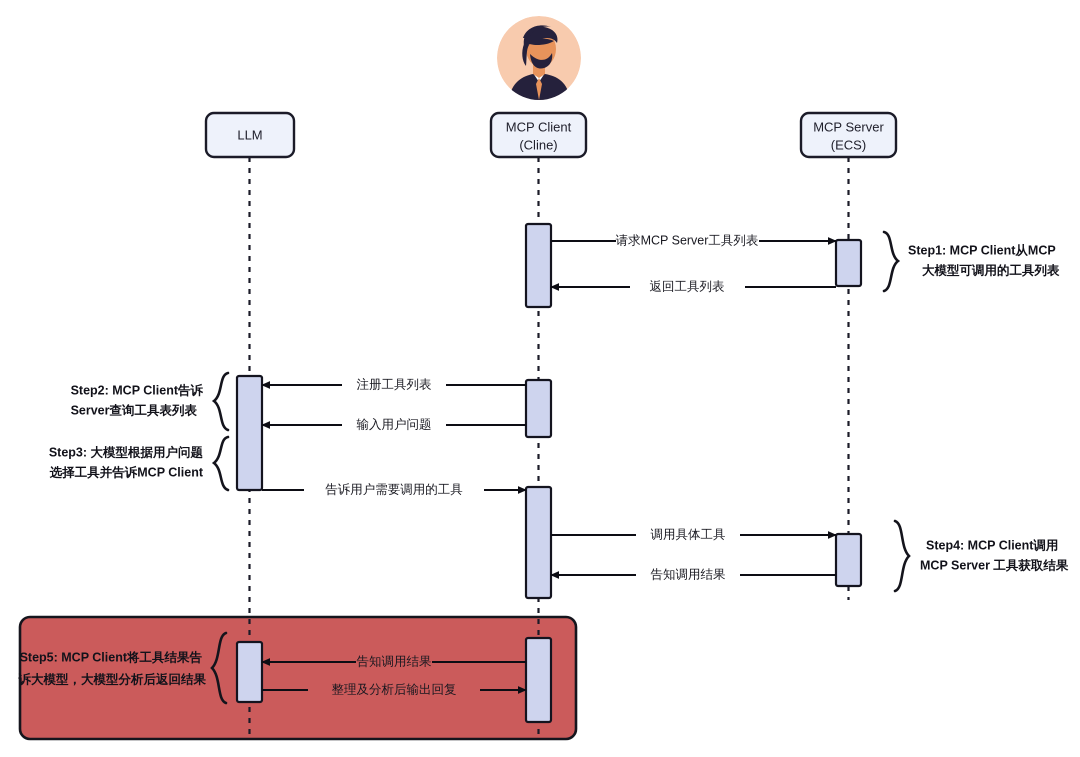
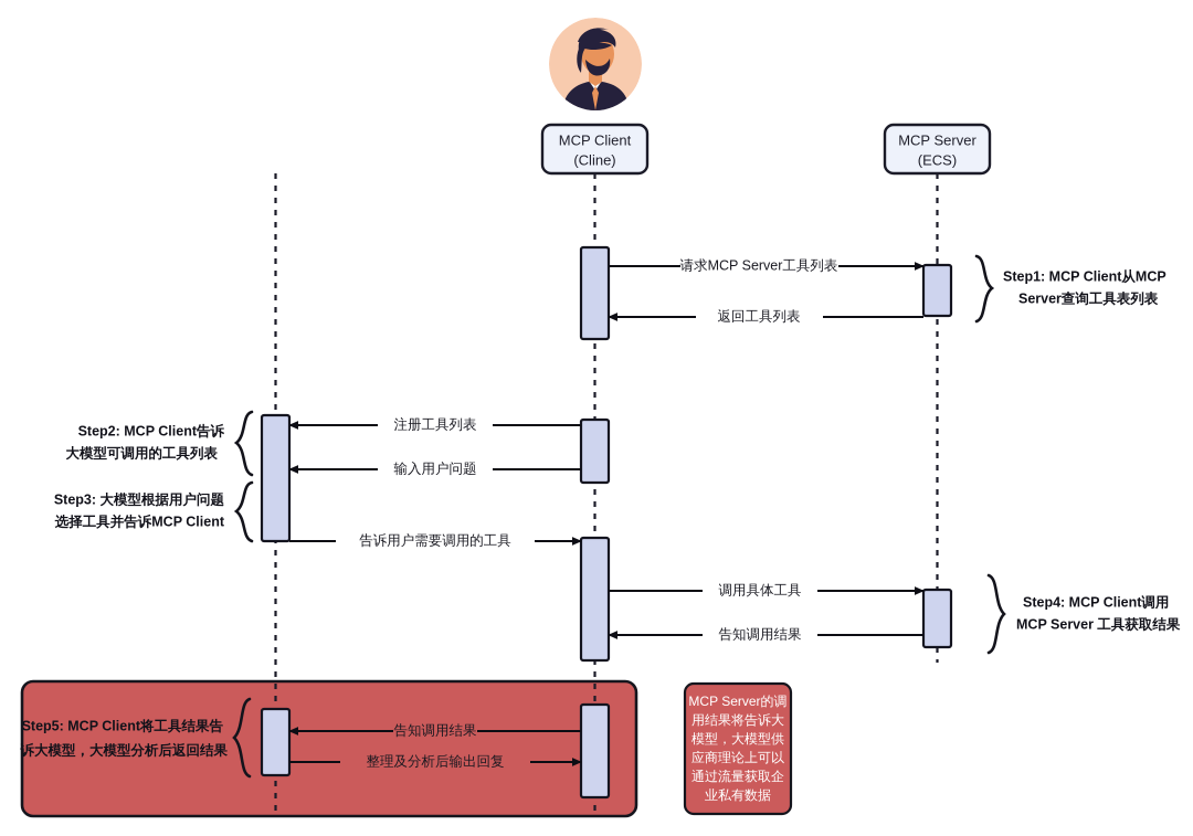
- LLM
  MCP Client
  (Cline)
  MCP Server
  (ECS)
  请求MCP Server工具列表
  返回工具列表
  注册工具列表
  输入用户问题
  告诉用户需要调用的工具
  调用具体工具
  告知调用结果
  告知调用结果
  整理及分析后输出回复
  Step1: MCP Client从MCP
- 大模型可调用的工具列表
+ Server查询工具表列表
  Step2: MCP Client告诉
- Server查询工具表列表
+ 大模型可调用的工具列表
  Step3: 大模型根据用户问题
  选择工具并告诉MCP Client
  Step4: MCP Client调用
  MCP Server 工具获取结果
  Step5: MCP Client将工具结果告
  诉大模型，大模型分析后返回结果
+ MCP Server的调
+ 用结果将告诉大
+ 模型，大模型供
+ 应商理论上可以
+ 通过流量获取企
+ 业私有数据
